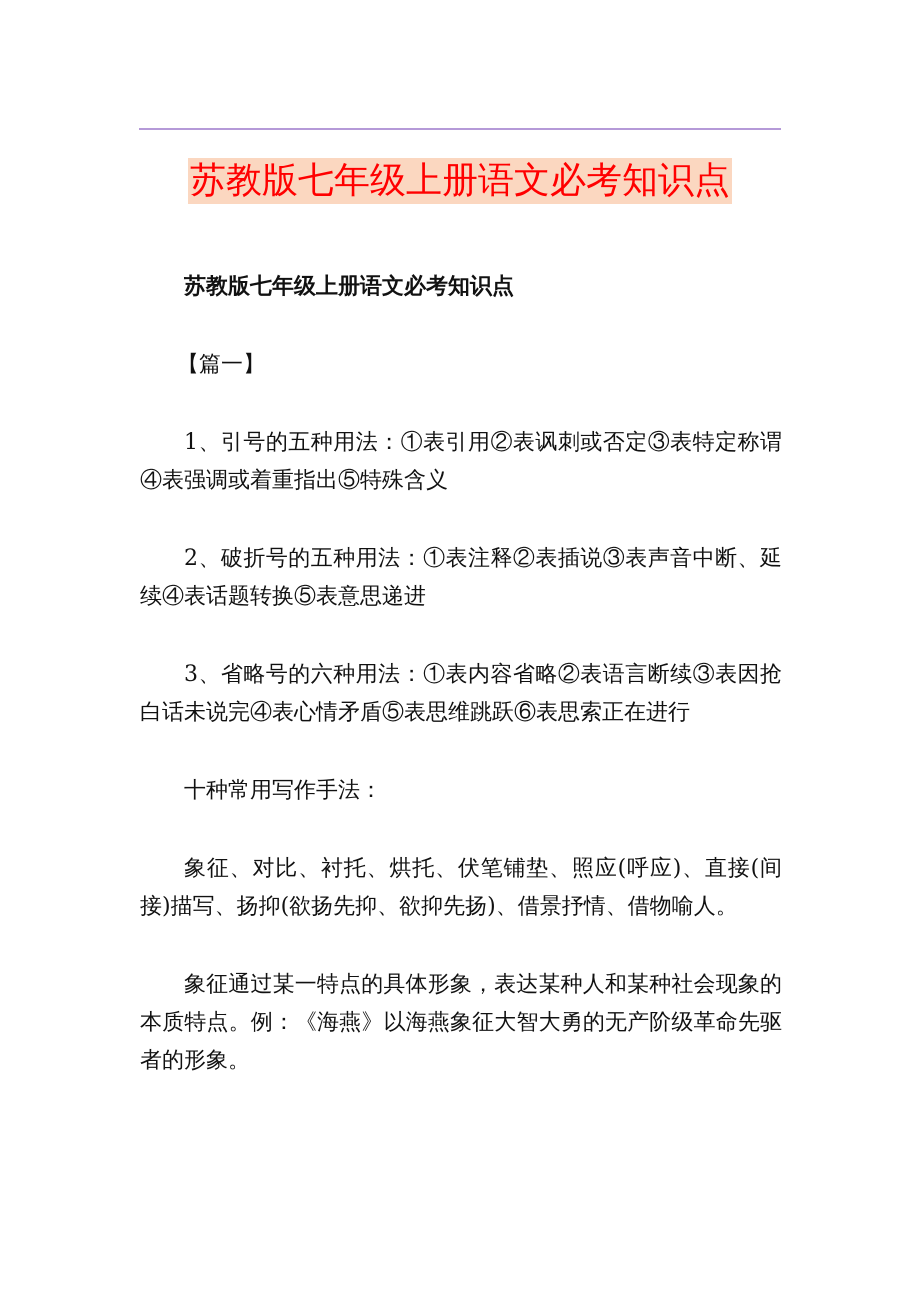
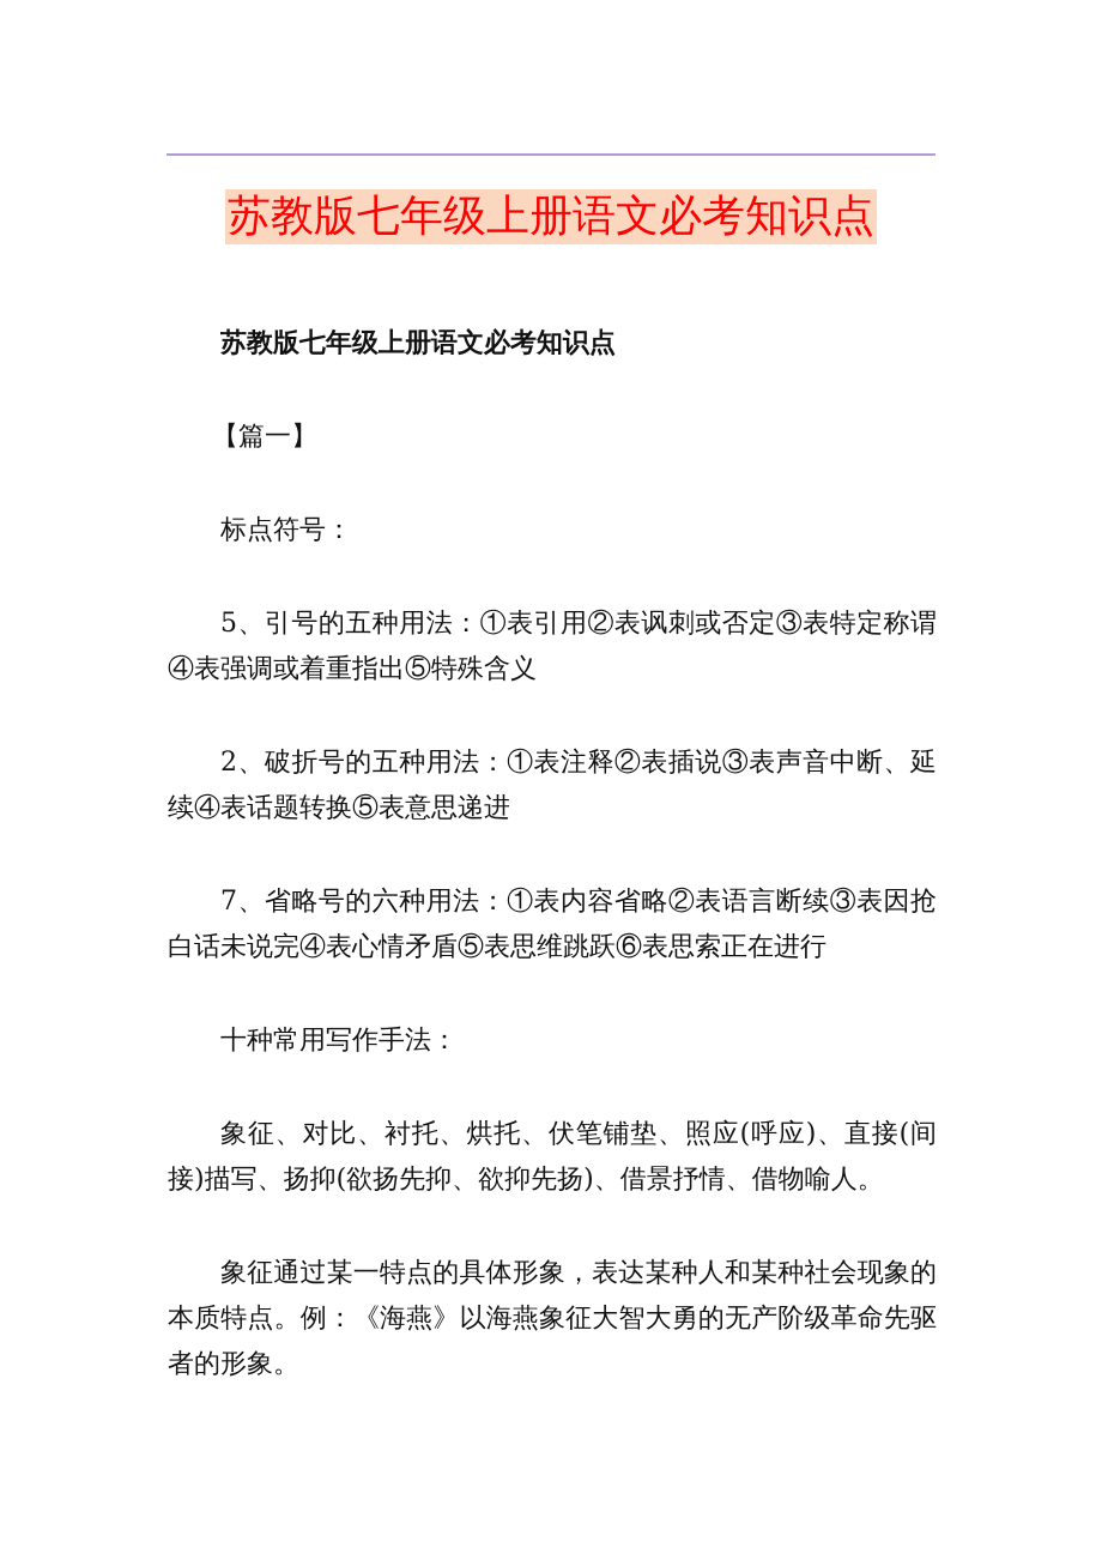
  苏教版七年级上册语文必考知识点
  苏教版七年级上册语文必考知识点
  【篇一】
+ 标点符号：
- 1、引号的五种用法：①表引用②表讽刺或否定③表特定称谓④表强调或着重指出⑤特殊含义
+ 5、引号的五种用法：①表引用②表讽刺或否定③表特定称谓④表强调或着重指出⑤特殊含义
  2、破折号的五种用法：①表注释②表插说③表声音中断、延续④表话题转换⑤表意思递进
- 3、省略号的六种用法：①表内容省略②表语言断续③表因抢白话未说完④表心情矛盾⑤表思维跳跃⑥表思索正在进行
+ 7、省略号的六种用法：①表内容省略②表语言断续③表因抢白话未说完④表心情矛盾⑤表思维跳跃⑥表思索正在进行
  十种常用写作手法：
  象征、对比、衬托、烘托、伏笔铺垫、照应(呼应)、直接(间接)描写、扬抑(欲扬先抑、欲抑先扬)、借景抒情、借物喻人。
  象征通过某一特点的具体形象，表达某种人和某种社会现象的本质特点。例：《海燕》以海燕象征大智大勇的无产阶级革命先驱者的形象。
